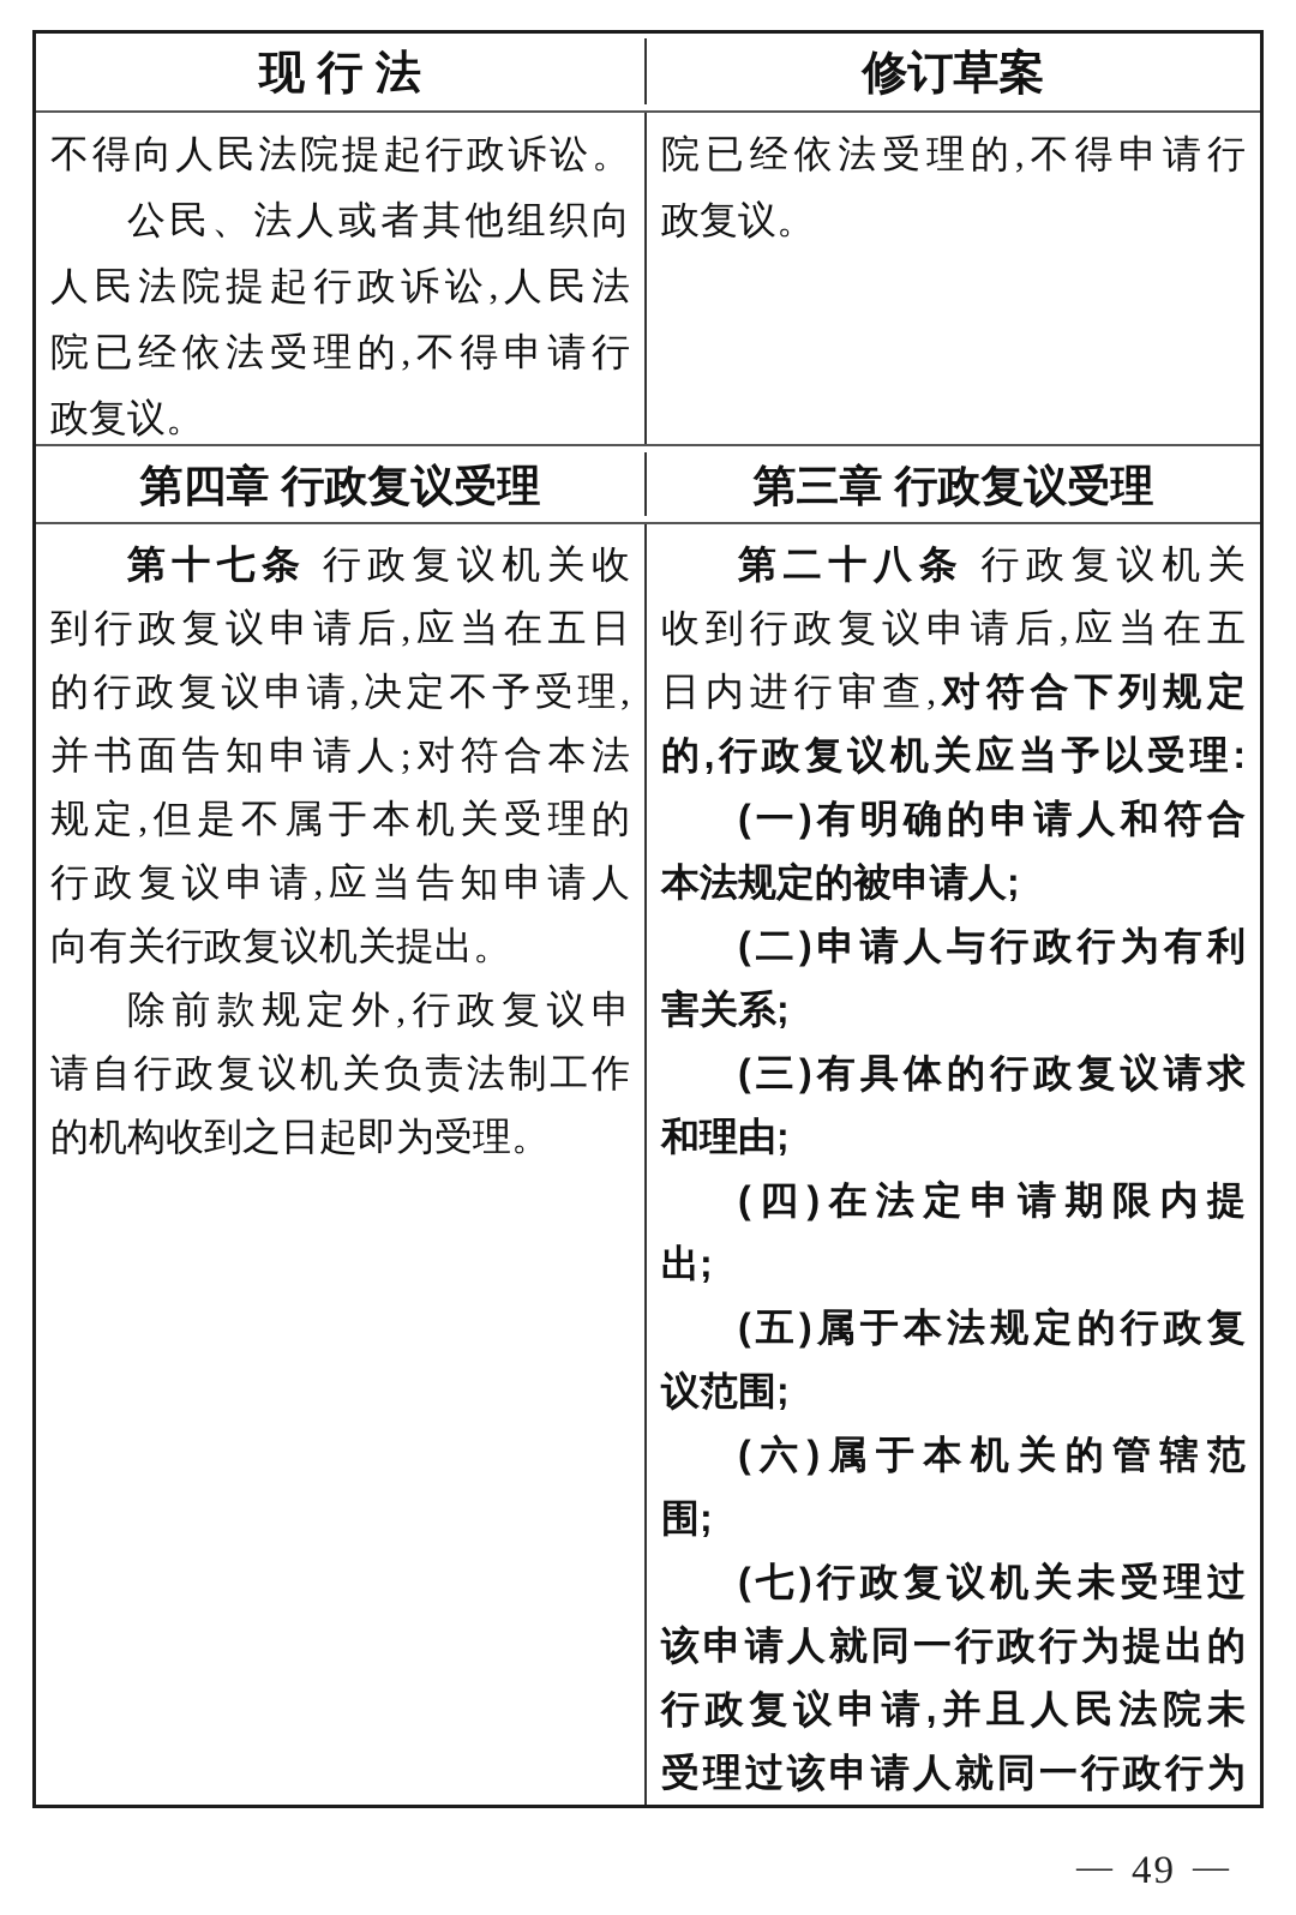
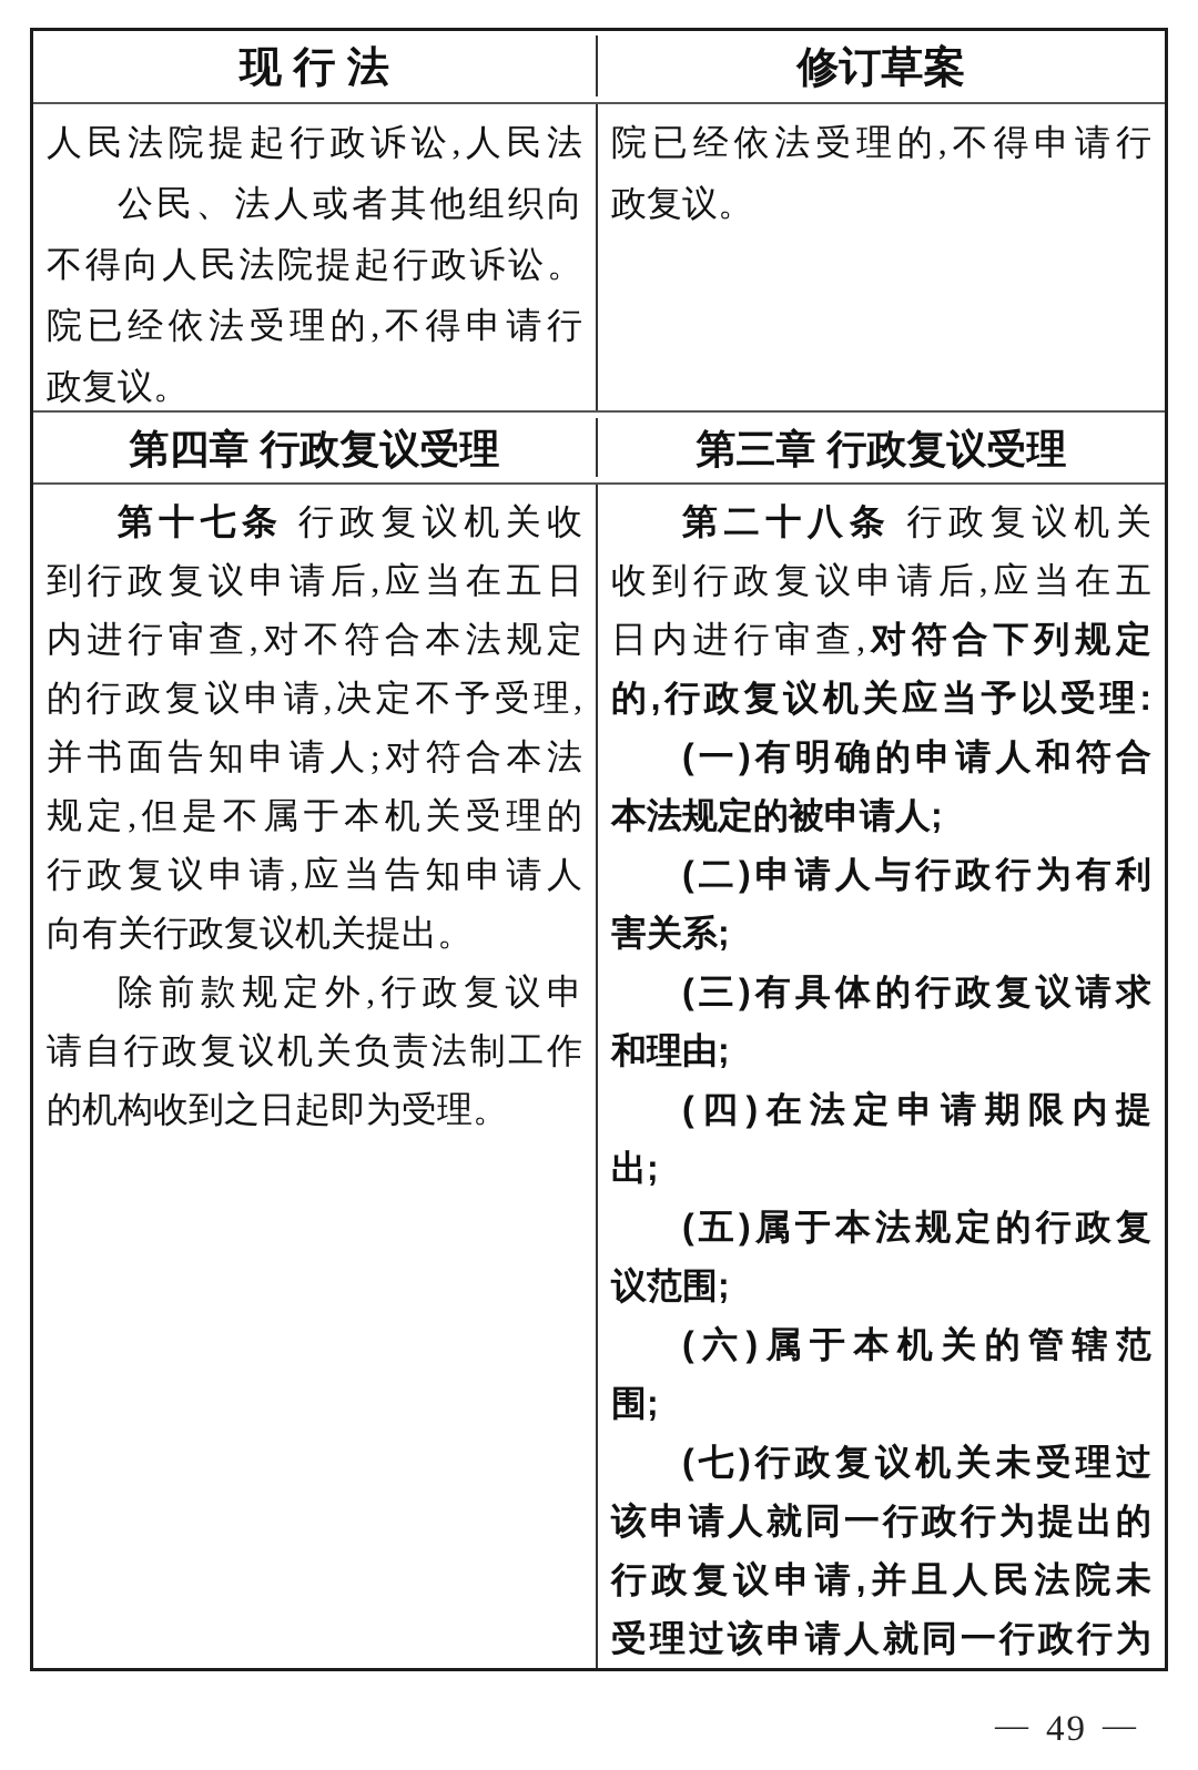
  现 行 法
  修订草案
- 不得向人民法院提起行政诉讼。
+ 人民法院提起行政诉讼,人民法
  公民、法人或者其他组织向
- 人民法院提起行政诉讼,人民法
+ 不得向人民法院提起行政诉讼。
  院已经依法受理的,不得申请行
  政复议。
  院已经依法受理的,不得申请行
  政复议。
  第四章 行政复议受理
  第三章 行政复议受理
  第十七条 行政复议机关收
  到行政复议申请后,应当在五日
+ 内进行审查,对不符合本法规定
  的行政复议申请,决定不予受理,
  并书面告知申请人;对符合本法
  规定,但是不属于本机关受理的
  行政复议申请,应当告知申请人
  向有关行政复议机关提出。
  除前款规定外,行政复议申
  请自行政复议机关负责法制工作
  的机构收到之日起即为受理。
  第二十八条 行政复议机关
  收到行政复议申请后,应当在五
  日内进行审查,对符合下列规定
  的,行政复议机关应当予以受理:
  (一)有明确的申请人和符合
  本法规定的被申请人;
  (二)申请人与行政行为有利
  害关系;
  (三)有具体的行政复议请求
  和理由;
  (四)在法定申请期限内提
  出;
  (五)属于本法规定的行政复
  议范围;
  (六)属于本机关的管辖范
  围;
  (七)行政复议机关未受理过
  该申请人就同一行政行为提出的
  行政复议申请,并且人民法院未
  受理过该申请人就同一行政行为
  — 49 —
